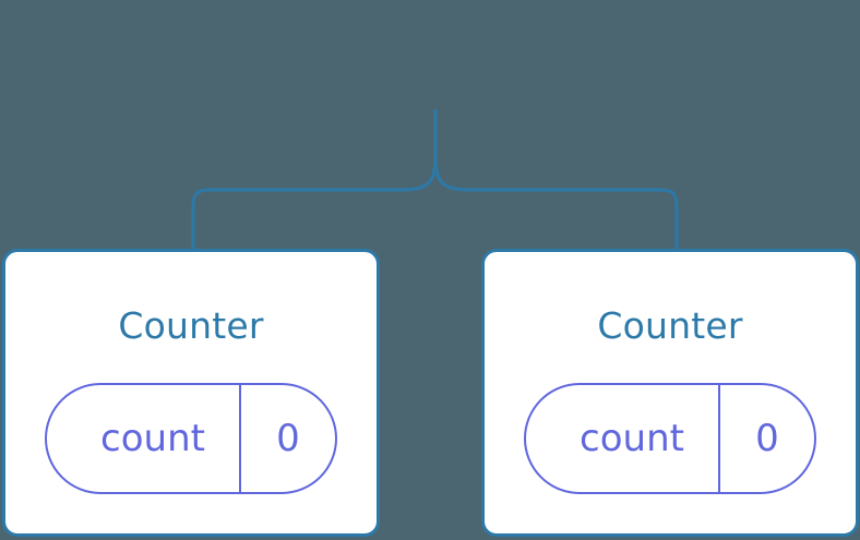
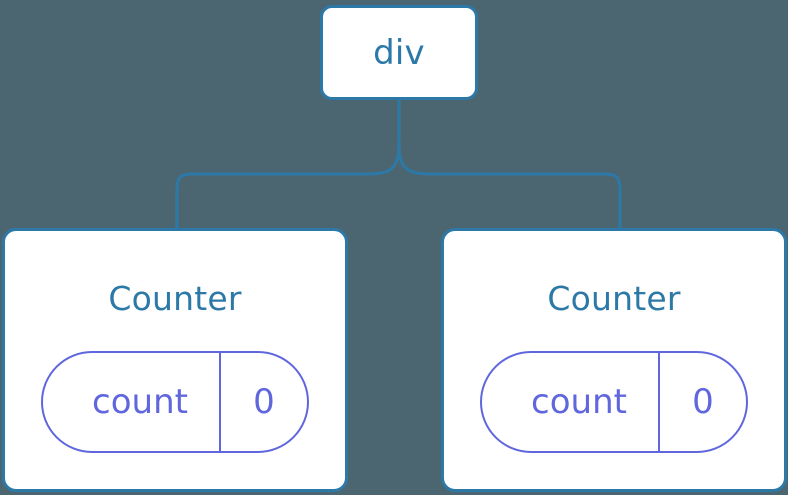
+ div
  Counter
  count
  0
  Counter
  count
  0
